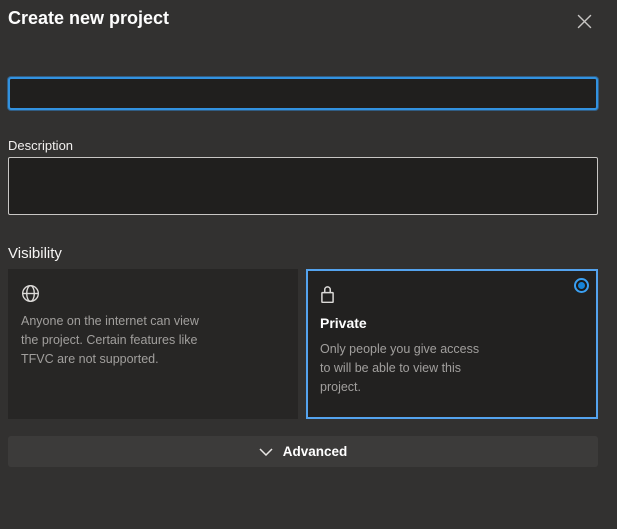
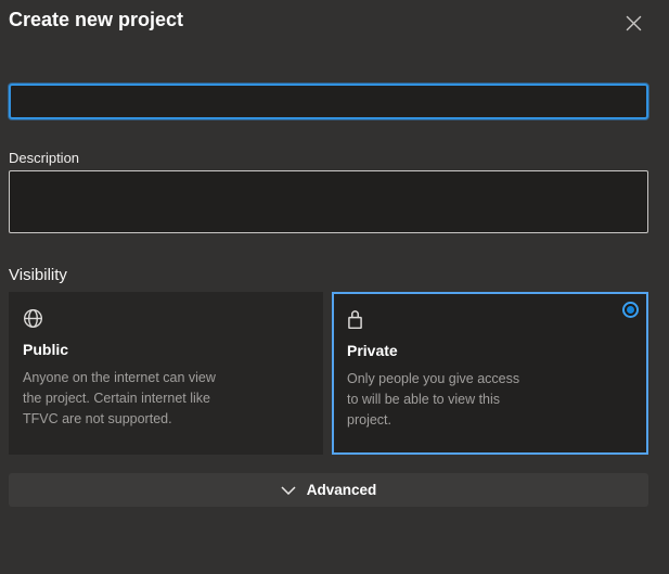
  Create new project
  Description
  Visibility
+ Public
- Anyone on the internet can view the project. Certain features like TFVC are not supported.
+ Anyone on the internet can view the project. Certain internet like TFVC are not supported.
  Private
  Only people you give access to will be able to view this project.
  Advanced
